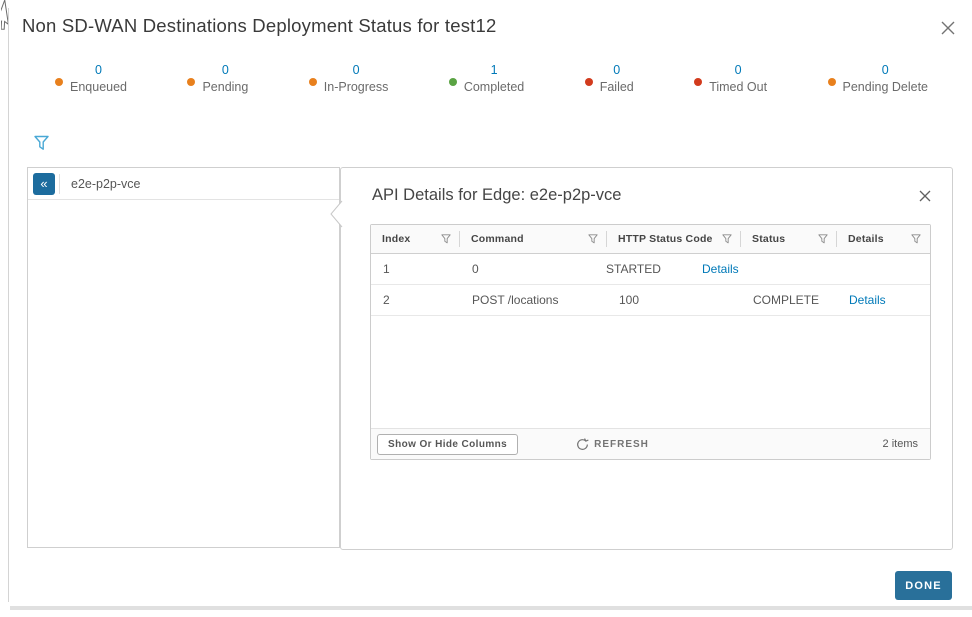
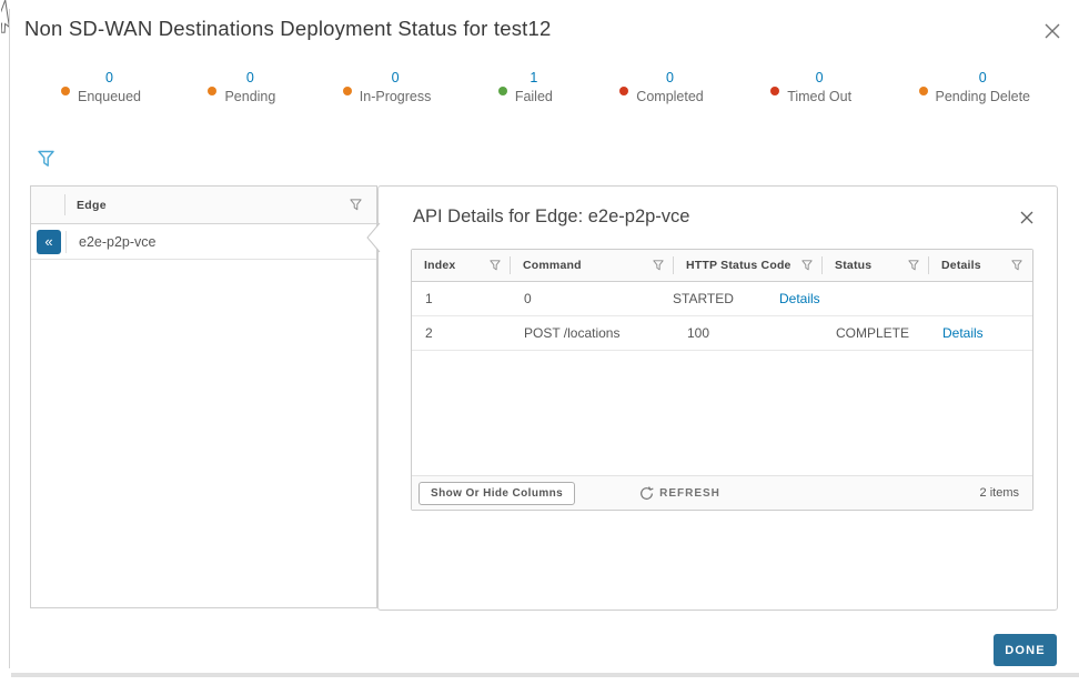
  Non SD-WAN Destinations Deployment Status for test12
  0
  Enqueued
  0
  Pending
  0
  In-Progress
  1
- Completed
+ Failed
  0
- Failed
+ Completed
  0
  Timed Out
  0
  Pending Delete
+ Edge
  «
  e2e-p2p-vce
  API Details for Edge: e2e-p2p-vce
  Index
  Command
  HTTP Status Code
  Status
  Details
  1
  0
  STARTED
  Details
  2
  POST /locations
  100
  COMPLETE
  Details
  Show Or Hide Columns
  REFRESH
  2 items
  DONE
